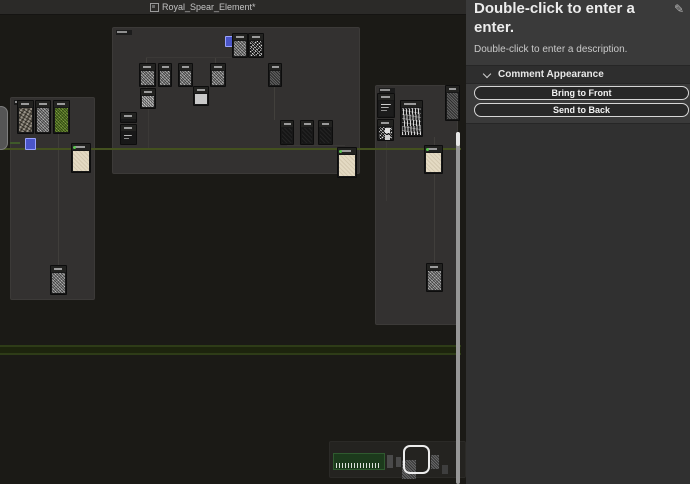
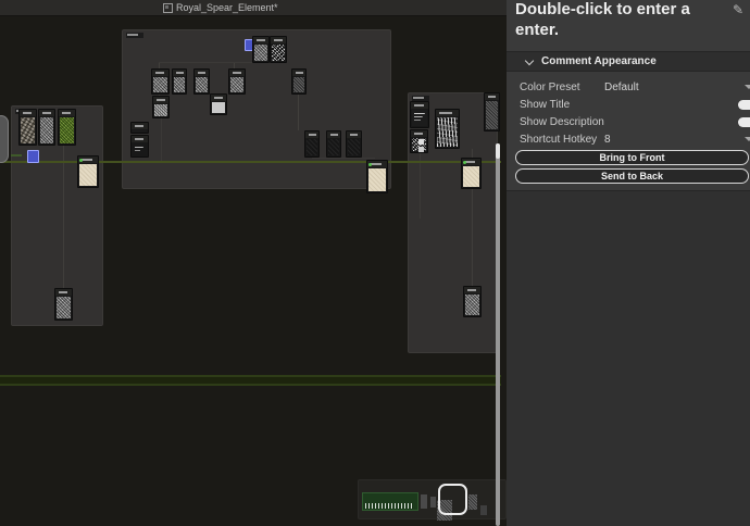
  Royal_Spear_Element*
  Double-click to enter a enter.
  ✎
- Double-click to enter a description.
  Comment Appearance
+ Color Preset
+ Default
+ Show Title
+ Show Description
+ Shortcut Hotkey
+ 8
  Bring to Front
  Send to Back
